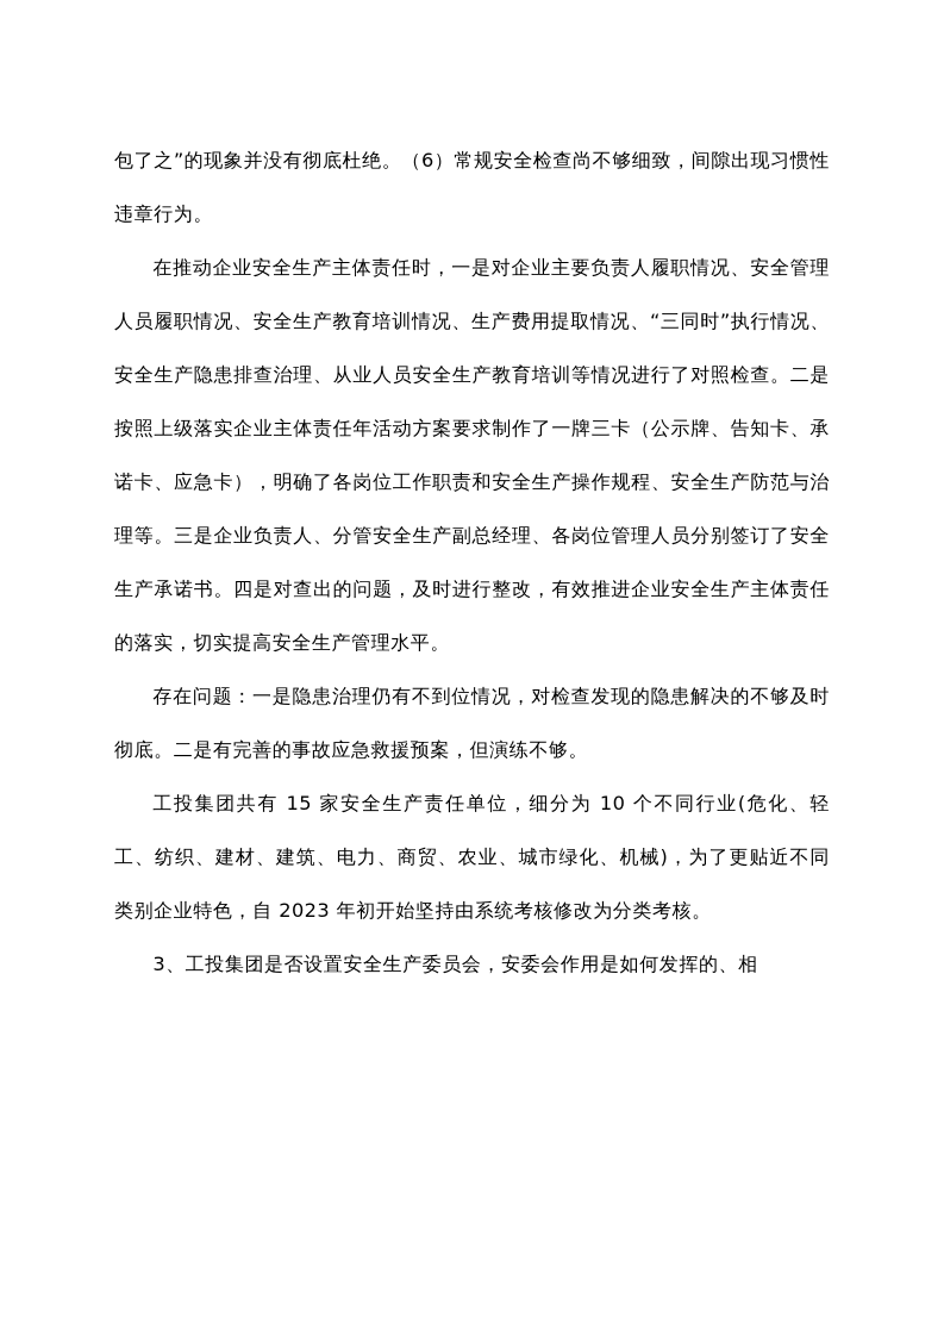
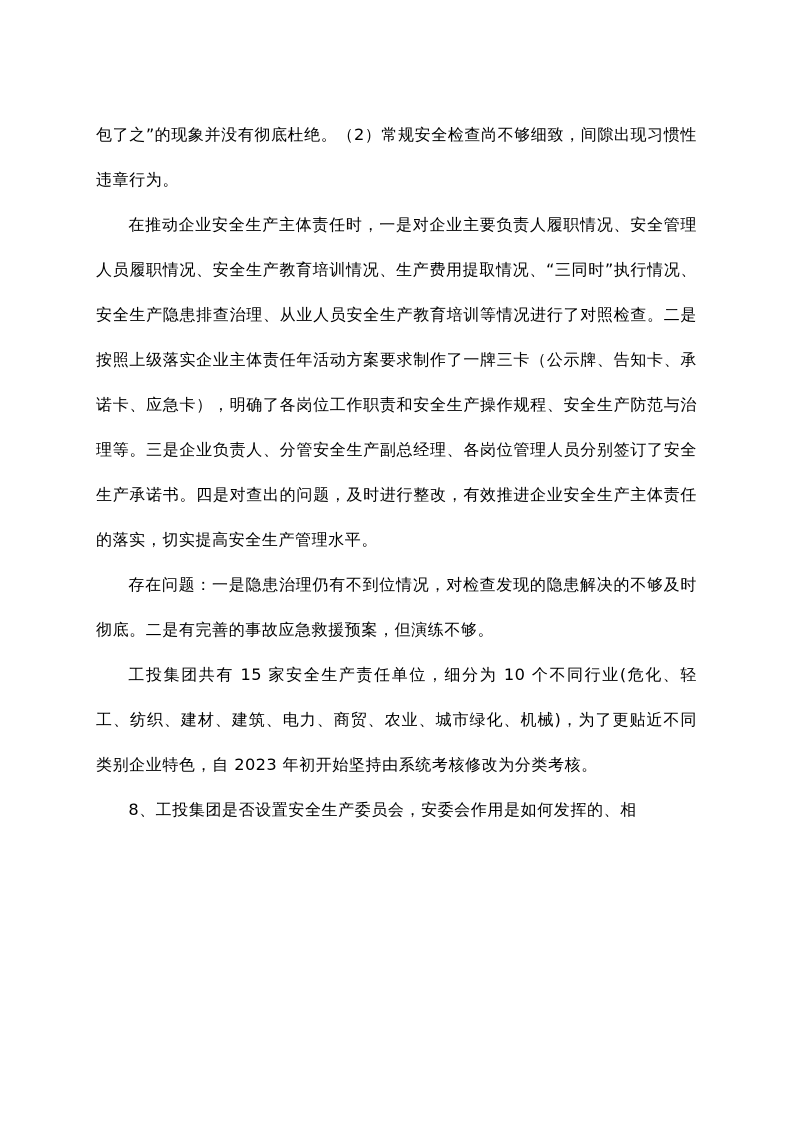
- 包了之”的现象并没有彻底杜绝。（6）常规安全检查尚不够细致，间隙出现习惯性违章行为。
+ 包了之”的现象并没有彻底杜绝。（2）常规安全检查尚不够细致，间隙出现习惯性违章行为。
  在推动企业安全生产主体责任时，一是对企业主要负责人履职情况、安全管理人员履职情况、安全生产教育培训情况、生产费用提取情况、“三同时”执行情况、安全生产隐患排查治理、从业人员安全生产教育培训等情况进行了对照检查。二是按照上级落实企业主体责任年活动方案要求制作了一牌三卡（公示牌、告知卡、承诺卡、应急卡），明确了各岗位工作职责和安全生产操作规程、安全生产防范与治理等。三是企业负责人、分管安全生产副总经理、各岗位管理人员分别签订了安全生产承诺书。四是对查出的问题，及时进行整改，有效推进企业安全生产主体责任的落实，切实提高安全生产管理水平。
  存在问题：一是隐患治理仍有不到位情况，对检查发现的隐患解决的不够及时彻底。二是有完善的事故应急救援预案，但演练不够。
  工投集团共有 15 家安全生产责任单位，细分为 10 个不同行业(危化、轻工、纺织、建材、建筑、电力、商贸、农业、城市绿化、机械)，为了更贴近不同类别企业特色，自 2023 年初开始坚持由系统考核修改为分类考核。
- 3、工投集团是否设置安全生产委员会，安委会作用是如何发挥的、相
+ 8、工投集团是否设置安全生产委员会，安委会作用是如何发挥的、相
